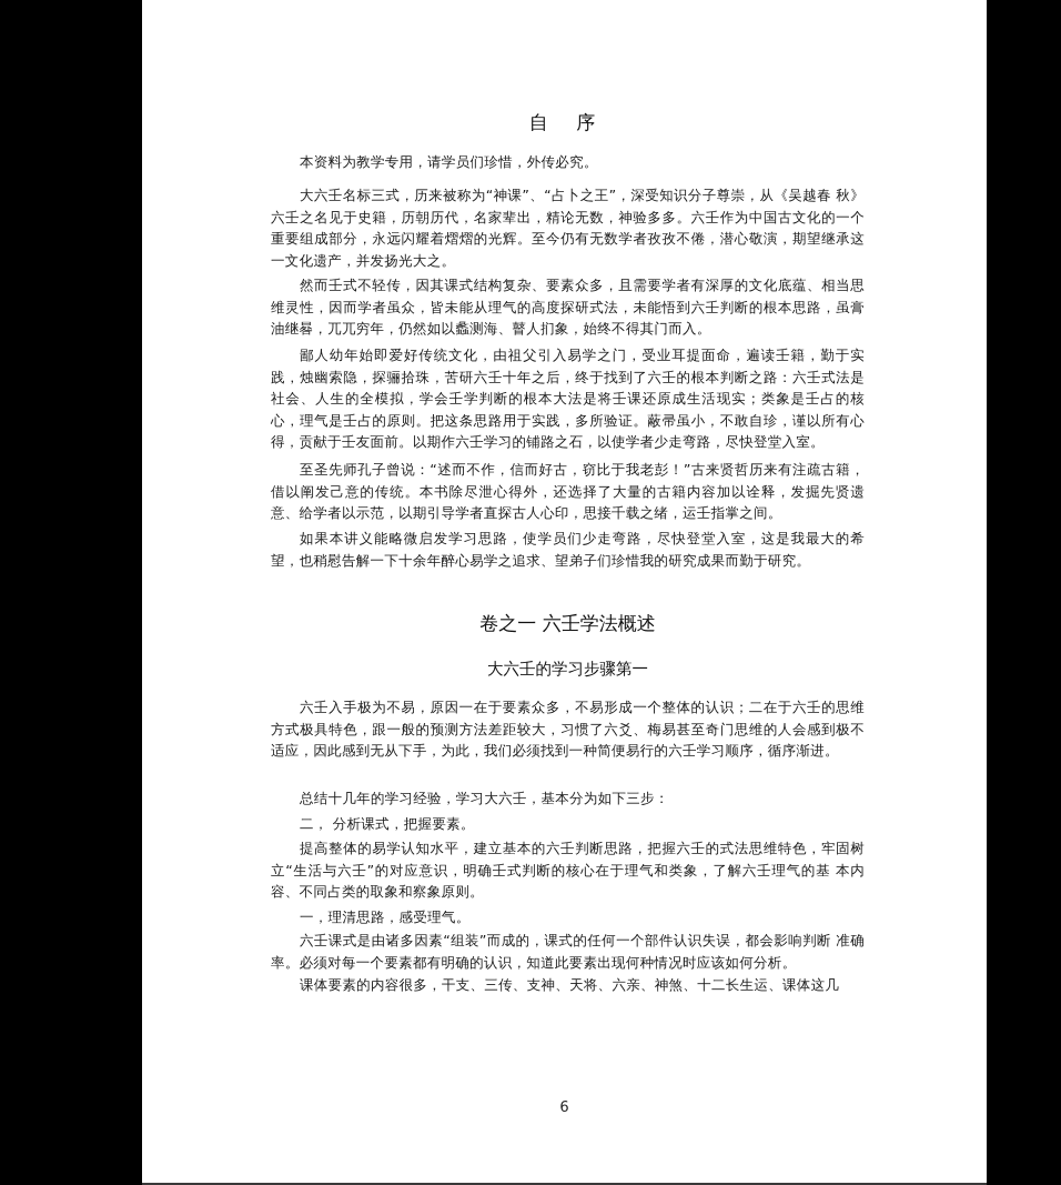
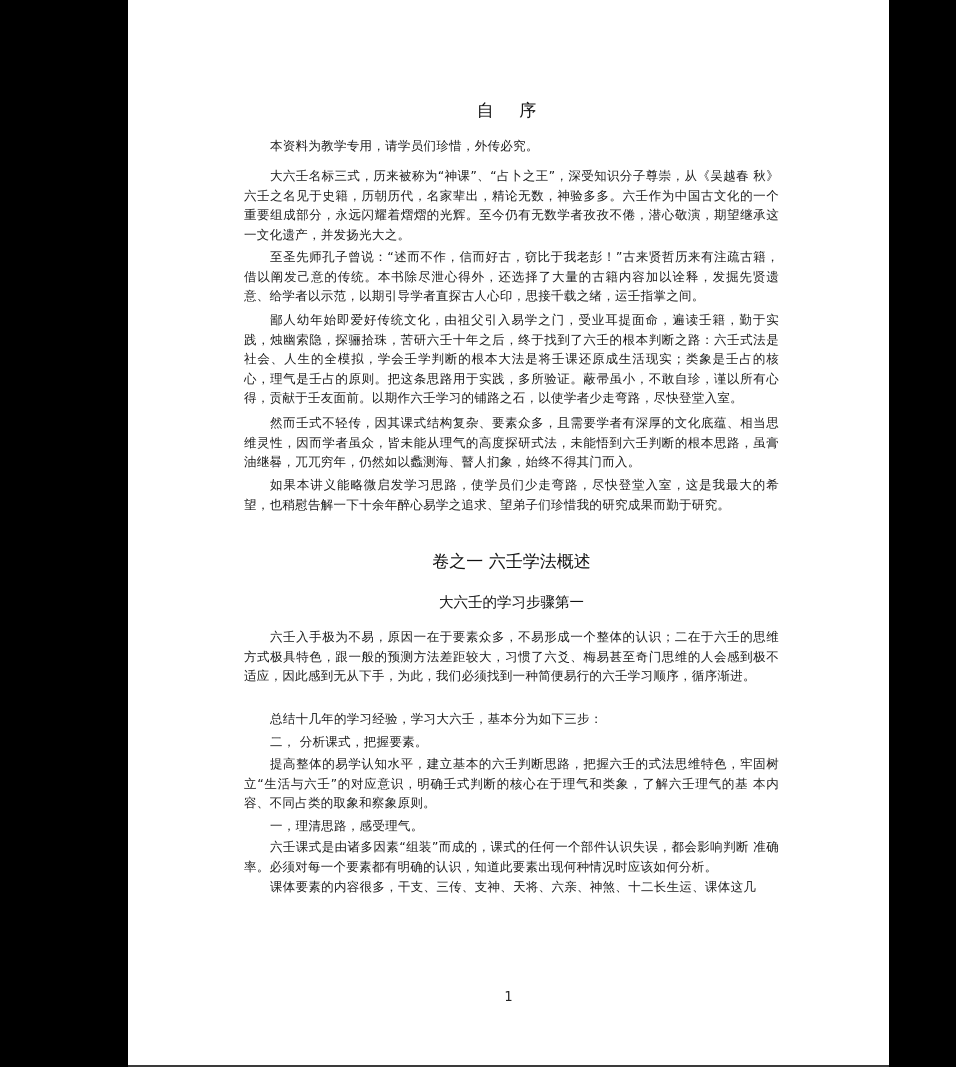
  自 序
  本资料为教学专用，请学员们珍惜，外传必究。
  大六壬名标三式，历来被称为“神课”、“占卜之王”，深受知识分子尊崇，从《吴越春 秋》六壬之名见于史籍，历朝历代，名家辈出，精论无数，神验多多。六壬作为中国古文化的一个重要组成部分，永远闪耀着熠熠的光辉。至今仍有无数学者孜孜不倦，潜心敬演，期望继承这一文化遗产，并发扬光大之。
- 然而壬式不轻传，因其课式结构复杂、要素众多，且需要学者有深厚的文化底蕴、相当思维灵性，因而学者虽众，皆未能从理气的高度探研式法，未能悟到六壬判断的根本思路，虽膏油继晷，兀兀穷年，仍然如以蠡测海、瞽人扪象，始终不得其门而入。
+ 至圣先师孔子曾说：“述而不作，信而好古，窃比于我老彭！”古来贤哲历来有注疏古籍， 借以阐发己意的传统。本书除尽泄心得外，还选择了大量的古籍内容加以诠释，发掘先贤遗 意、给学者以示范，以期引导学者直探古人心印，思接千载之绪，运壬指掌之间。
  鄙人幼年始即爱好传统文化，由祖父引入易学之门，受业耳提面命，遍读壬籍，勤于实践，烛幽索隐，探骊拾珠，苦研六壬十年之后，终于找到了六壬的根本判断之路：六壬式法是社会、人生的全模拟，学会壬学判断的根本大法是将壬课还原成生活现实；类象是壬占的核心，理气是壬占的原则。把这条思路用于实践，多所验证。蔽帚虽小，不敢自珍，谨以所有心得，贡献于壬友面前。以期作六壬学习的铺路之石，以使学者少走弯路，尽快登堂入室。
- 至圣先师孔子曾说：“述而不作，信而好古，窃比于我老彭！”古来贤哲历来有注疏古籍， 借以阐发己意的传统。本书除尽泄心得外，还选择了大量的古籍内容加以诠释，发掘先贤遗 意、给学者以示范，以期引导学者直探古人心印，思接千载之绪，运壬指掌之间。
+ 然而壬式不轻传，因其课式结构复杂、要素众多，且需要学者有深厚的文化底蕴、相当思维灵性，因而学者虽众，皆未能从理气的高度探研式法，未能悟到六壬判断的根本思路，虽膏油继晷，兀兀穷年，仍然如以蠡测海、瞽人扪象，始终不得其门而入。
  如果本讲义能略微启发学习思路，使学员们少走弯路，尽快登堂入室，这是我最大的希望，也稍慰告解一下十余年醉心易学之追求、望弟子们珍惜我的研究成果而勤于研究。
  卷之一 六壬学法概述
  大六壬的学习步骤第一
  六壬入手极为不易，原因一在于要素众多，不易形成一个整体的认识；二在于六壬的思维方式极具特色，跟一般的预测方法差距较大，习惯了六爻、梅易甚至奇门思维的人会感到极不适应，因此感到无从下手，为此，我们必须找到一种简便易行的六壬学习顺序，循序渐进。
  总结十几年的学习经验，学习大六壬，基本分为如下三步：
  二， 分析课式，把握要素。
  提高整体的易学认知水平，建立基本的六壬判断思路，把握六壬的式法思维特色，牢固树立“生活与六壬”的对应意识，明确壬式判断的核心在于理气和类象，了解六壬理气的基 本内容、不同占类的取象和察象原则。
  一，理清思路，感受理气。
  六壬课式是由诸多因素“组装”而成的，课式的任何一个部件认识失误，都会影响判断 准确率。必须对每一个要素都有明确的认识，知道此要素出现何种情况时应该如何分析。
  课体要素的内容很多，干支、三传、支神、天将、六亲、神煞、十二长生运、课体这几
- 6
+ 1
